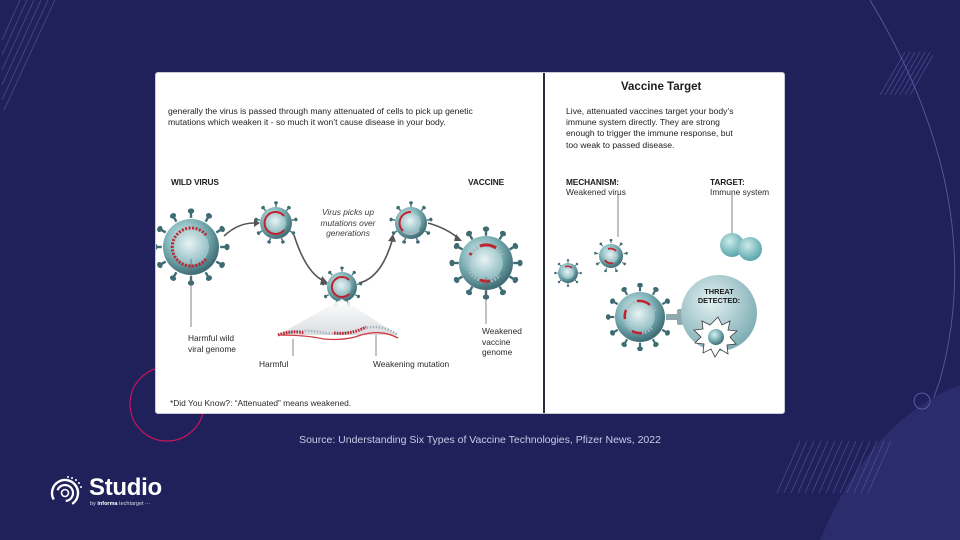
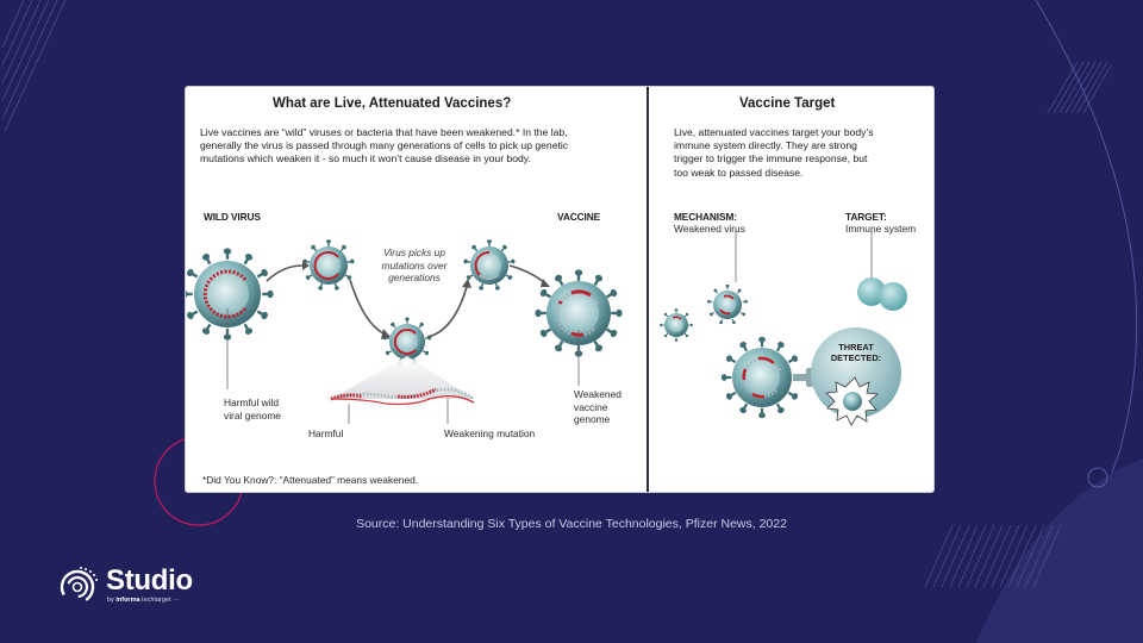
+ What are Live, Attenuated Vaccines?
+ Live vaccines are “wild” viruses or bacteria that have been weakened.* In the lab,
- generally the virus is passed through many attenuated of cells to pick up genetic
+ generally the virus is passed through many generations of cells to pick up genetic
  mutations which weaken it - so much it won’t cause disease in your body.
  WILD VIRUS
  VACCINE
  Virus picks up
  mutations over
  generations
  Harmful wild
  viral genome
  Weakened
  vaccine
  genome
  Harmful
  Weakening mutation
  *Did You Know?: “Attenuated” means weakened.
  Vaccine Target
  Live, attenuated vaccines target your body’s
  immune system directly. They are strong
- enough to trigger the immune response, but
+ trigger to trigger the immune response, but
  too weak to passed disease.
  MECHANISM:
  Weakened virus
  TARGET:
  Immune system
  THREAT
  DETECTED:
  Source: Understanding Six Types of Vaccine Technologies, Pfizer News, 2022
  Studio
